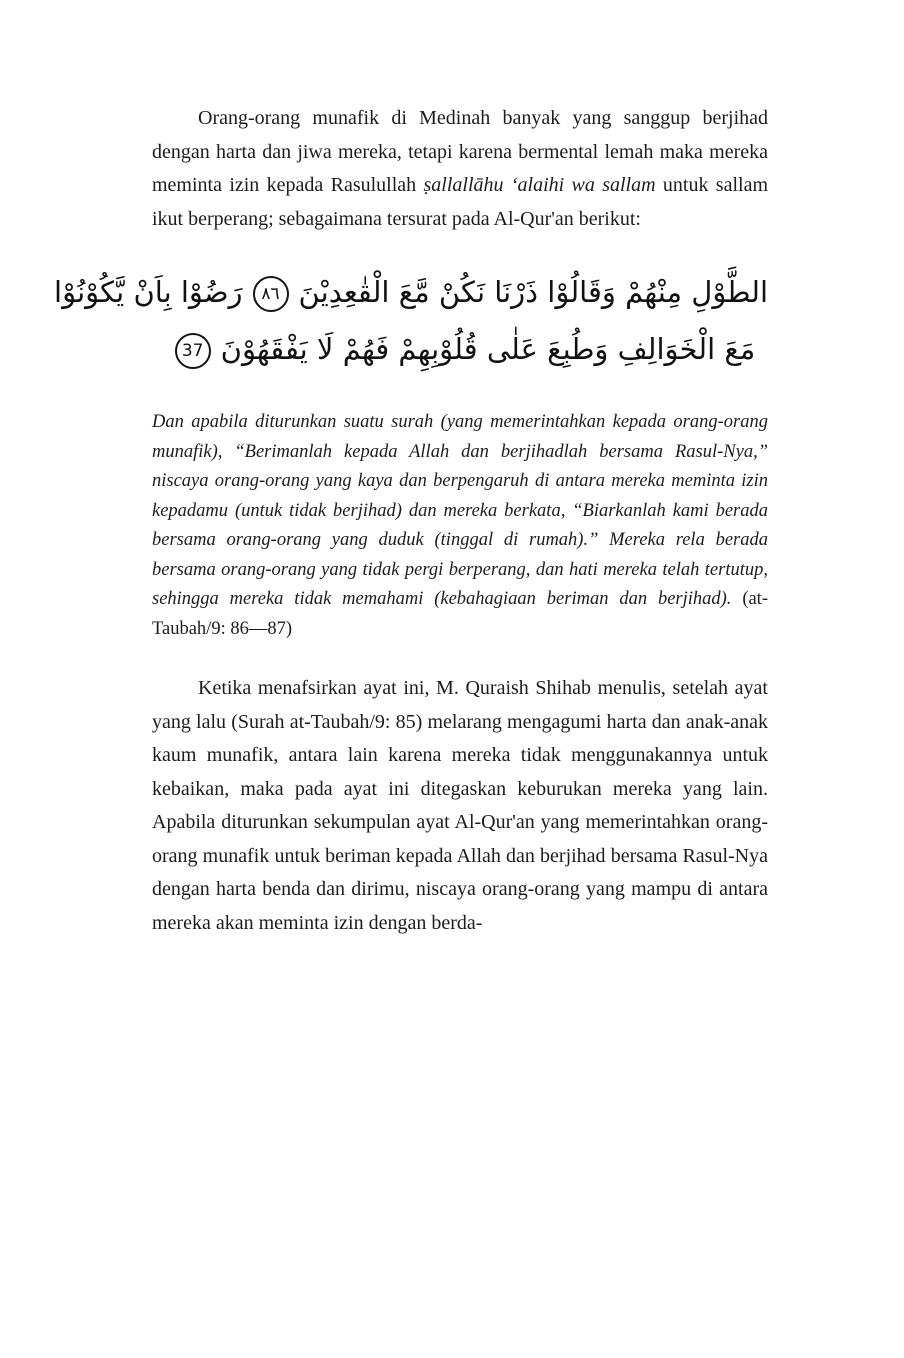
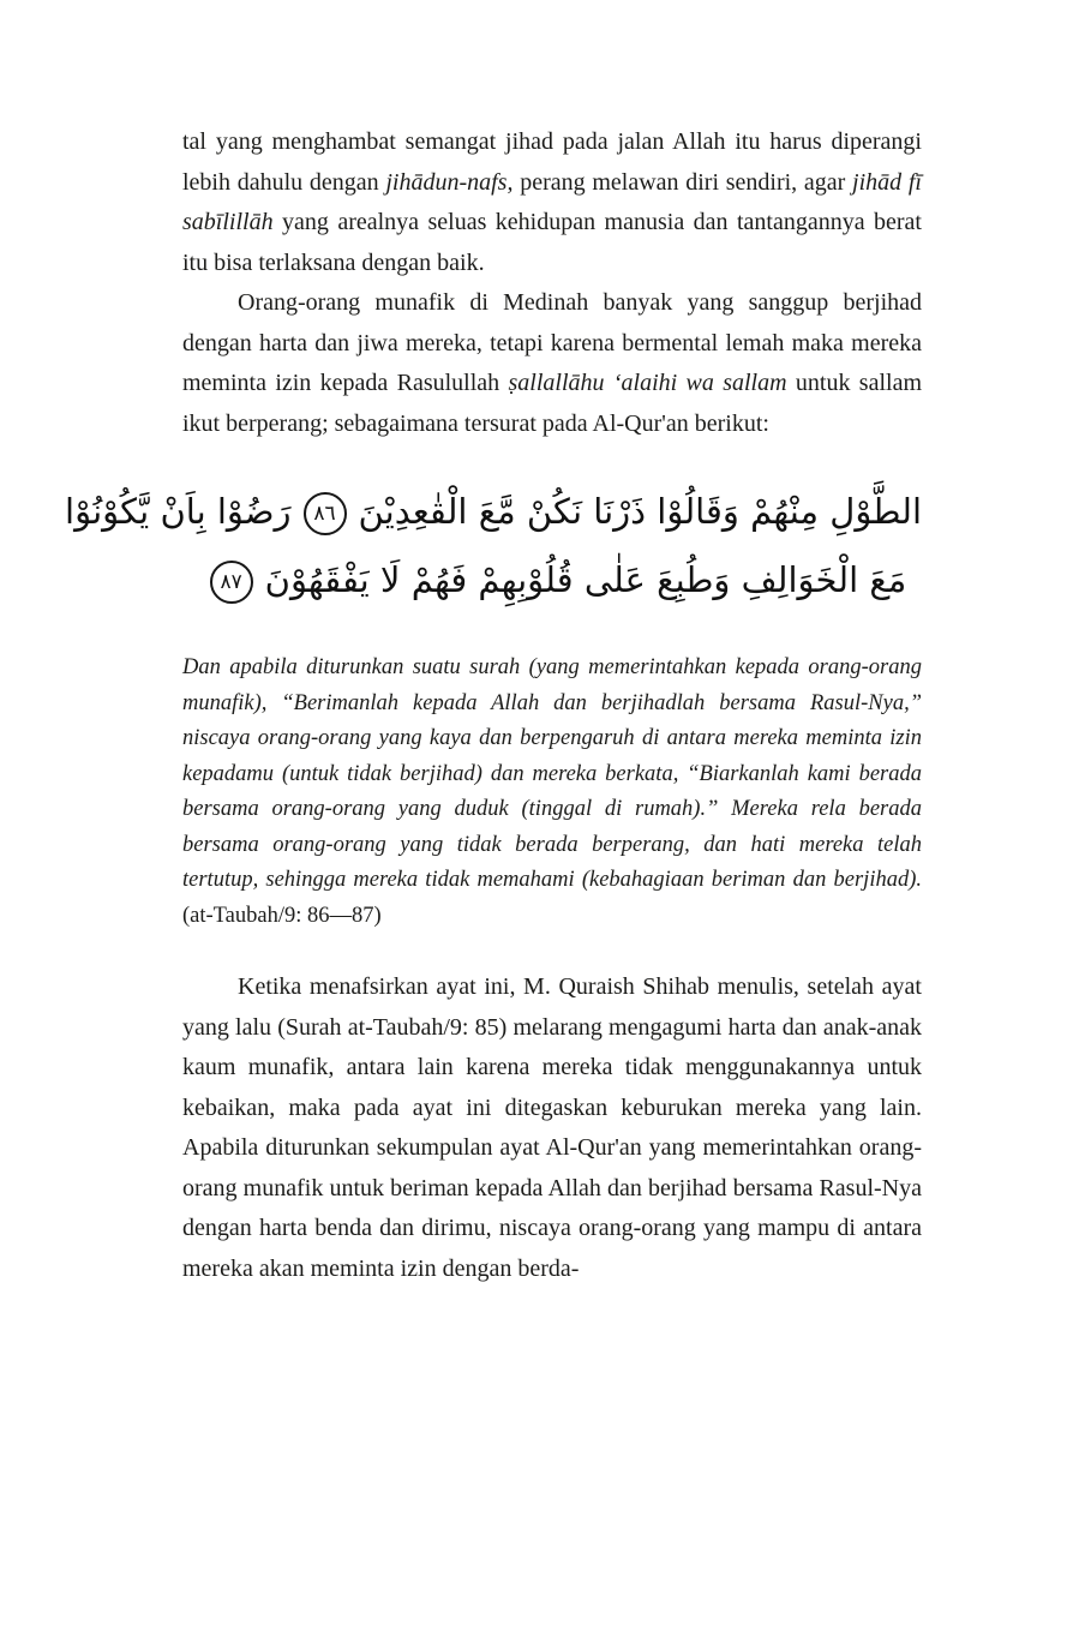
+ tal yang menghambat semangat jihad pada jalan Allah itu harus diperangi lebih dahulu dengan jihādun-nafs, perang melawan diri sendiri, agar jihād fī sabīlillāh yang arealnya seluas kehidupan manusia dan tantangannya berat itu bisa terlaksana dengan baik.
  Orang-orang munafik di Medinah banyak yang sanggup berjihad dengan harta dan jiwa mereka, tetapi karena bermental lemah maka mereka meminta izin kepada Rasulullah ṣallallāhu ‘alaihi wa sallam untuk sallam ikut berperang; sebagaimana tersurat pada Al-Qur'an berikut:
  الطَّوْلِ مِنْهُمْ وَقَالُوْا ذَرْنَا نَكُنْ مَّعَ الْقٰعِدِيْنَ٨٦رَضُوْا بِاَنْ يَّكُوْنُوْا
- مَعَ الْخَوَالِفِ وَطُبِعَ عَلٰى قُلُوْبِهِمْ فَهُمْ لَا يَفْقَهُوْنَ37
+ مَعَ الْخَوَالِفِ وَطُبِعَ عَلٰى قُلُوْبِهِمْ فَهُمْ لَا يَفْقَهُوْنَ٨٧
- Dan apabila diturunkan suatu surah (yang memerintahkan kepada orang-orang munafik), “Berimanlah kepada Allah dan berjihadlah bersama Rasul-Nya,” niscaya orang-orang yang kaya dan berpengaruh di antara mereka meminta izin kepadamu (untuk tidak berjihad) dan mereka berkata, “Biarkanlah kami berada bersama orang-orang yang duduk (tinggal di rumah).” Mereka rela berada bersama orang-orang yang tidak pergi berperang, dan hati mereka telah tertutup, sehingga mereka tidak memahami (kebahagiaan beriman dan berjihad). (at-Taubah/9: 86—87)
+ Dan apabila diturunkan suatu surah (yang memerintahkan kepada orang-orang munafik), “Berimanlah kepada Allah dan berjihadlah bersama Rasul-Nya,” niscaya orang-orang yang kaya dan berpengaruh di antara mereka meminta izin kepadamu (untuk tidak berjihad) dan mereka berkata, “Biarkanlah kami berada bersama orang-orang yang duduk (tinggal di rumah).” Mereka rela berada bersama orang-orang yang tidak berada berperang, dan hati mereka telah tertutup, sehingga mereka tidak memahami (kebahagiaan beriman dan berjihad). (at-Taubah/9: 86—87)
  Ketika menafsirkan ayat ini, M. Quraish Shihab menulis, setelah ayat yang lalu (Surah at-Taubah/9: 85) melarang mengagumi harta dan anak-anak kaum munafik, antara lain karena mereka tidak menggunakannya untuk kebaikan, maka pada ayat ini ditegaskan keburukan mereka yang lain. Apabila diturunkan sekumpulan ayat Al-Qur'an yang memerintahkan orang-orang munafik untuk beriman kepada Allah dan berjihad bersama Rasul-Nya dengan harta benda dan dirimu, niscaya orang-orang yang mampu di antara mereka akan meminta izin dengan berda-
